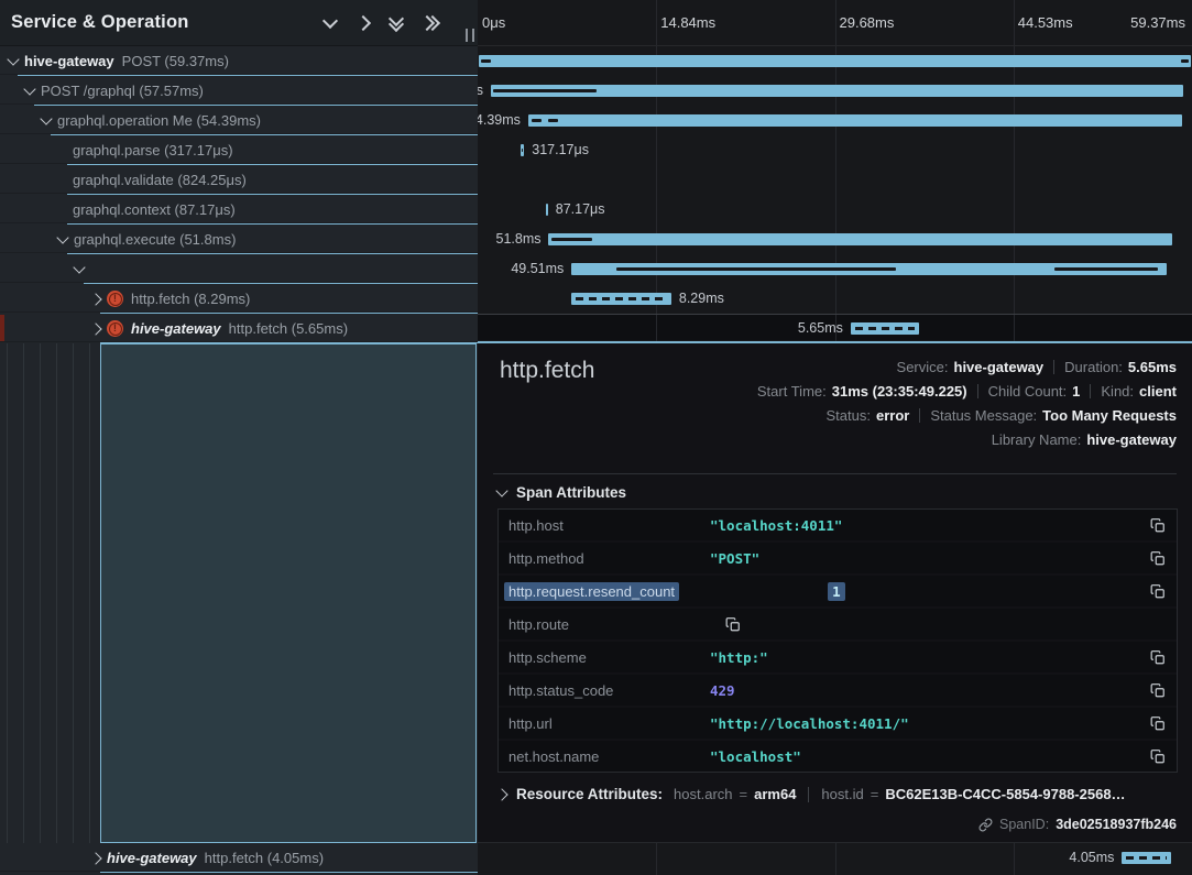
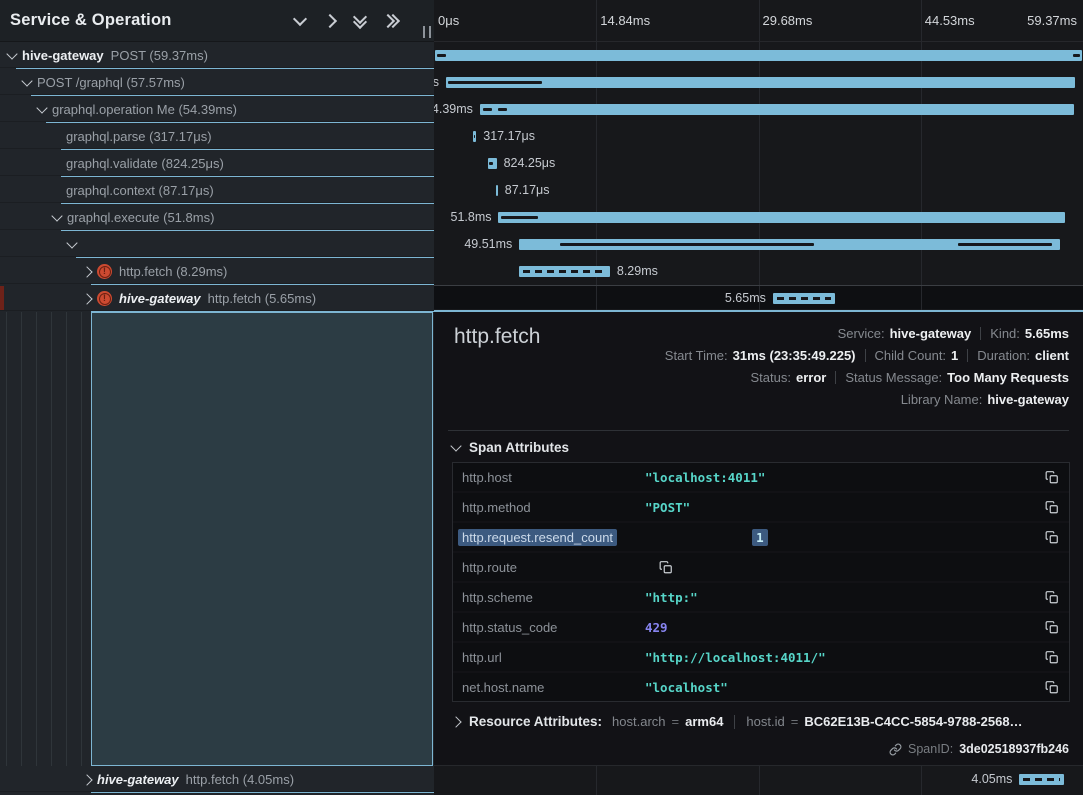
  0μs
  14.84ms
  29.68ms
  44.53ms
  59.37ms
  4.39ms
  317.17μs
+ 824.25μs
  87.17μs
  51.8ms
  49.51ms
  8.29ms
  5.65ms
  4.05ms
  http.fetch
  Service:
  hive-gateway
- Duration:
+ Kind:
  5.65ms
  Start Time:
  31ms (23:35:49.225)
  Child Count:
  1
- Kind:
+ Duration:
  client
  Status:
  error
  Status Message:
  Too Many Requests
  Library Name:
  hive-gateway
  Span Attributes
  http.host
  "localhost:4011"
  http.method
  "POST"
  http.request.resend_count
  1
  http.route
  http.scheme
  "http:"
  http.status_code
  429
  http.url
  "http://localhost:4011/"
  net.host.name
  "localhost"
  Resource Attributes:
  host.arch
  =
  arm64
  host.id
  =
  BC62E13B-C4CC-5854-9788-2568…
  SpanID:
  3de02518937fb246
  Service & Operation
  hive-gateway
  POST (59.37ms)
  POST /graphql (57.57ms)
  graphql.operation Me (54.39ms)
  graphql.parse (317.17μs)
  graphql.validate (824.25μs)
  graphql.context (87.17μs)
  graphql.execute (51.8ms)
  http.fetch (8.29ms)
  hive-gateway
  http.fetch (5.65ms)
  hive-gateway
  http.fetch (4.05ms)
